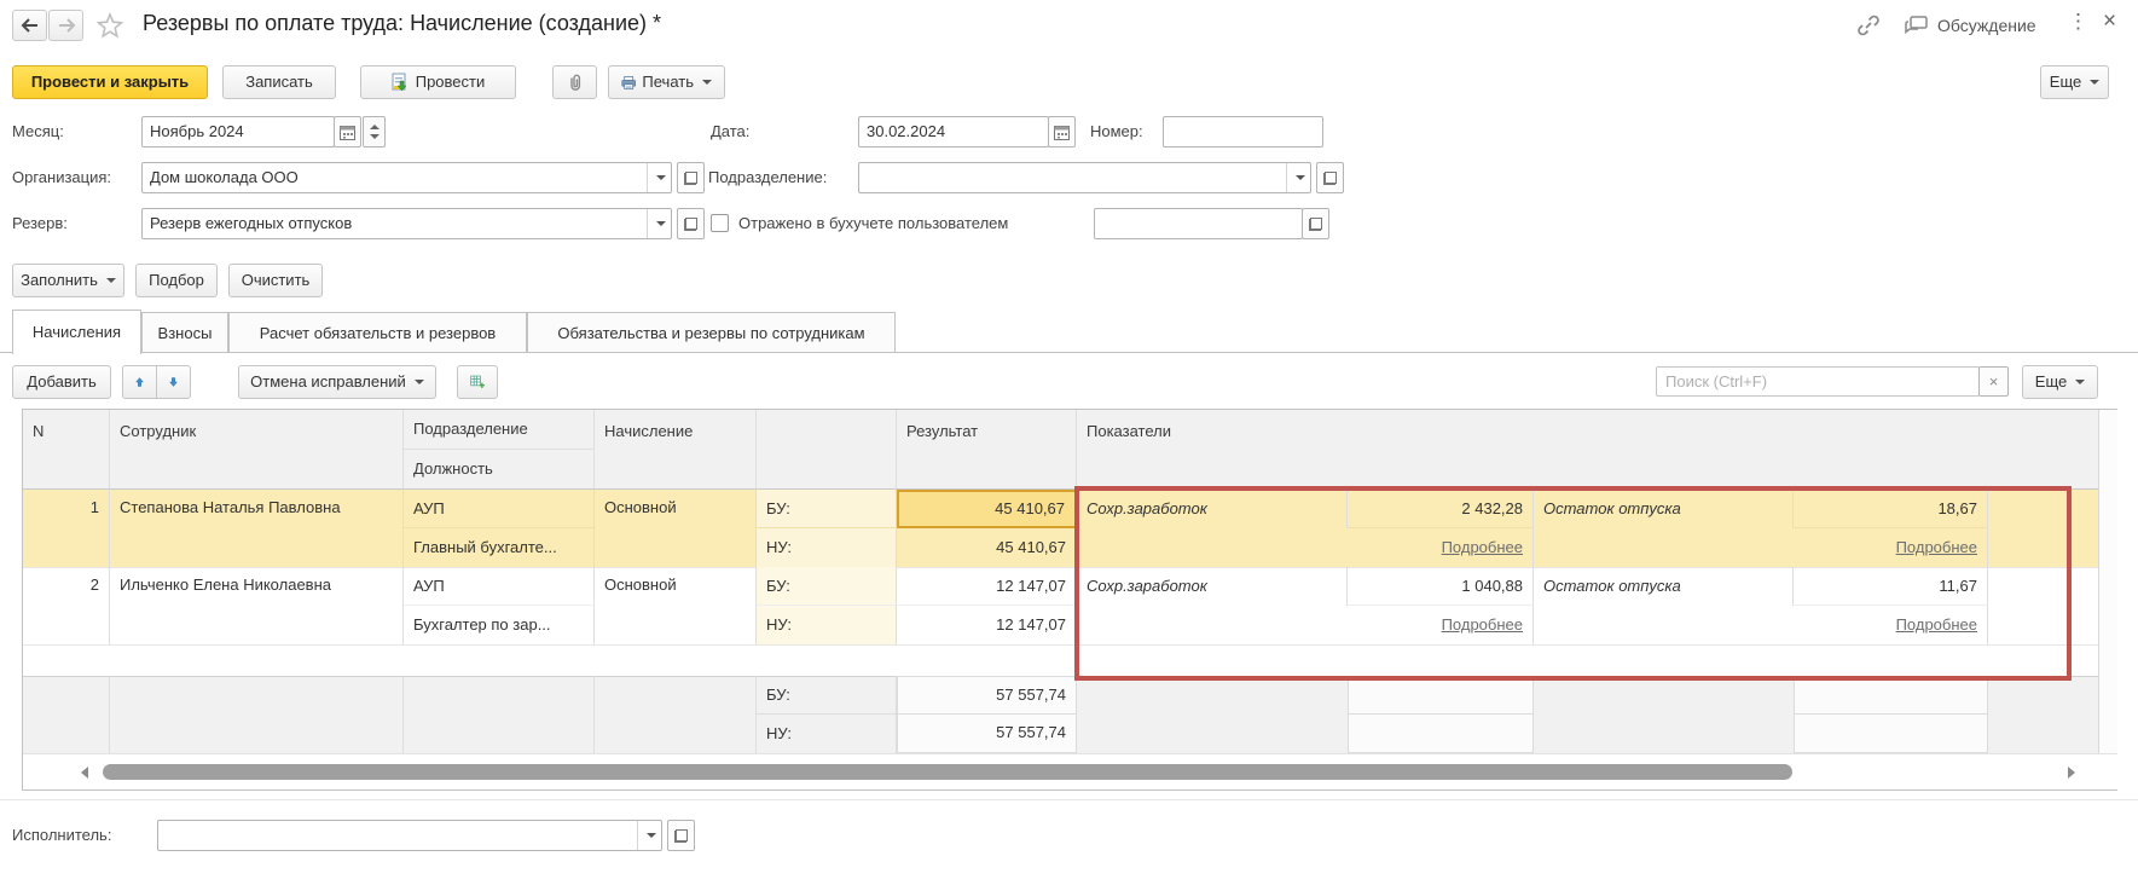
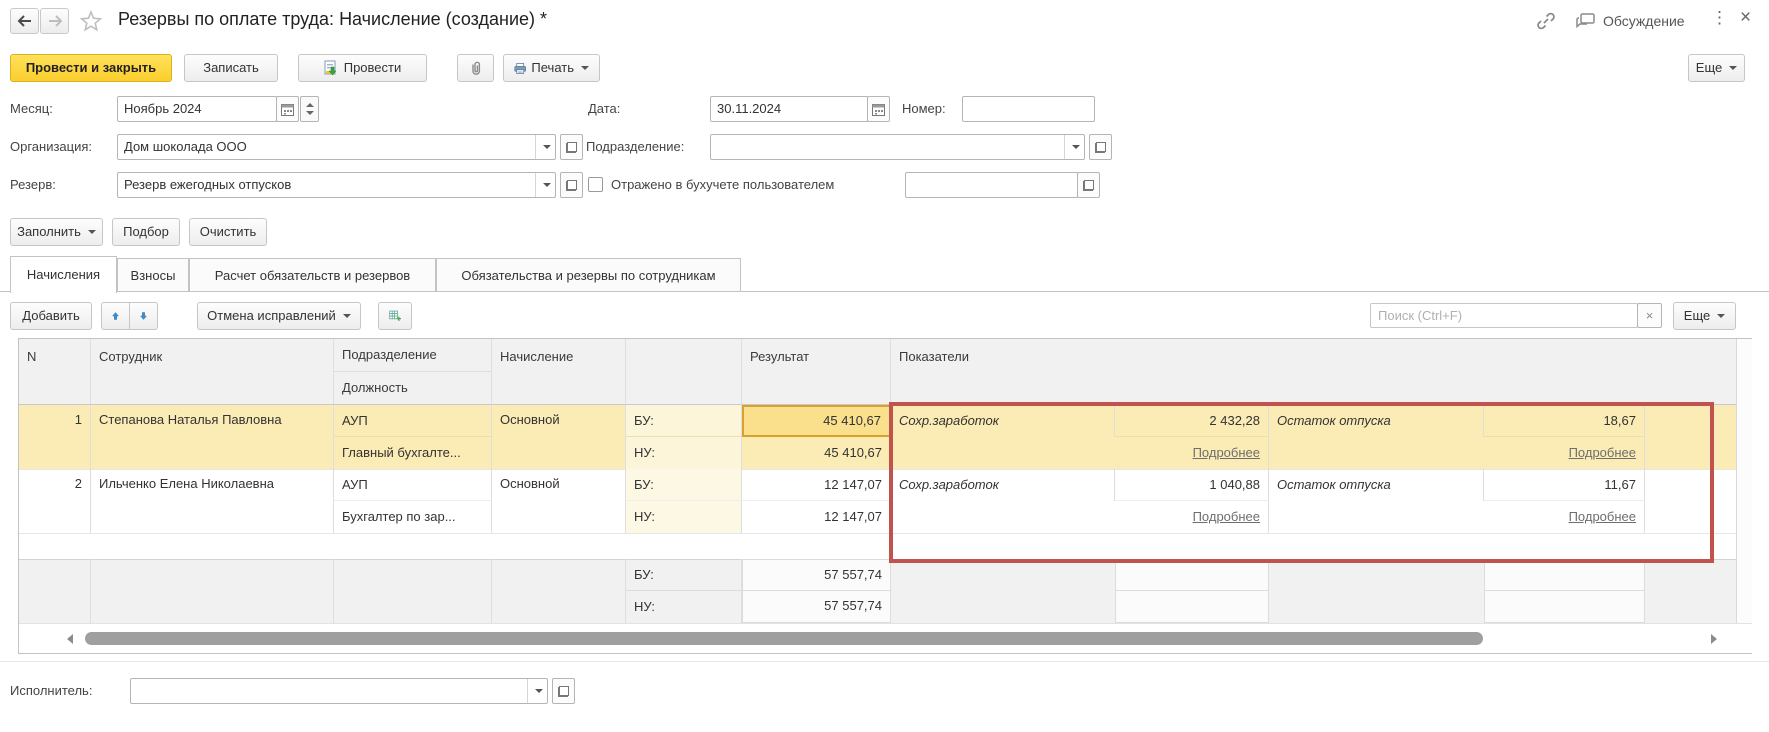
  Резервы по оплате труда: Начисление (создание) *
  Обсуждение
  ⋮
  ×
  Провести и закрыть
  Записать
  Провести
  Печать
  Еще
  Месяц:
  Ноябрь 2024
  Дата:
- 30.02.2024
+ 30.11.2024
  Номер:
  Организация:
  Дом шоколада ООО
  Подразделение:
  Резерв:
  Резерв ежегодных отпусков
  Отражено в бухучете пользователем
  Заполнить
  Подбор
  Очистить
  Начисления
  Взносы
  Расчет обязательств и резервов
  Обязательства и резервы по сотрудникам
  Добавить
  Отмена исправлений
  Поиск (Ctrl+F)
  ×
  Еще
  N
  Сотрудник
  Подразделение
  Должность
  Начисление
  Результат
  Показатели
  1
  Степанова Наталья Павловна
  АУП
  Главный бухгалте...
  Основной
  БУ:
  НУ:
  45 410,67
  45 410,67
  Сохр.заработок
  2 432,28
  Подробнее
  Остаток отпуска
  18,67
  Подробнее
  2
  Ильченко Елена Николаевна
  АУП
  Бухгалтер по зар...
  Основной
  БУ:
  НУ:
  12 147,07
  12 147,07
  Сохр.заработок
  1 040,88
  Подробнее
  Остаток отпуска
  11,67
  Подробнее
  БУ:
  НУ:
  57 557,74
  57 557,74
  Исполнитель:
